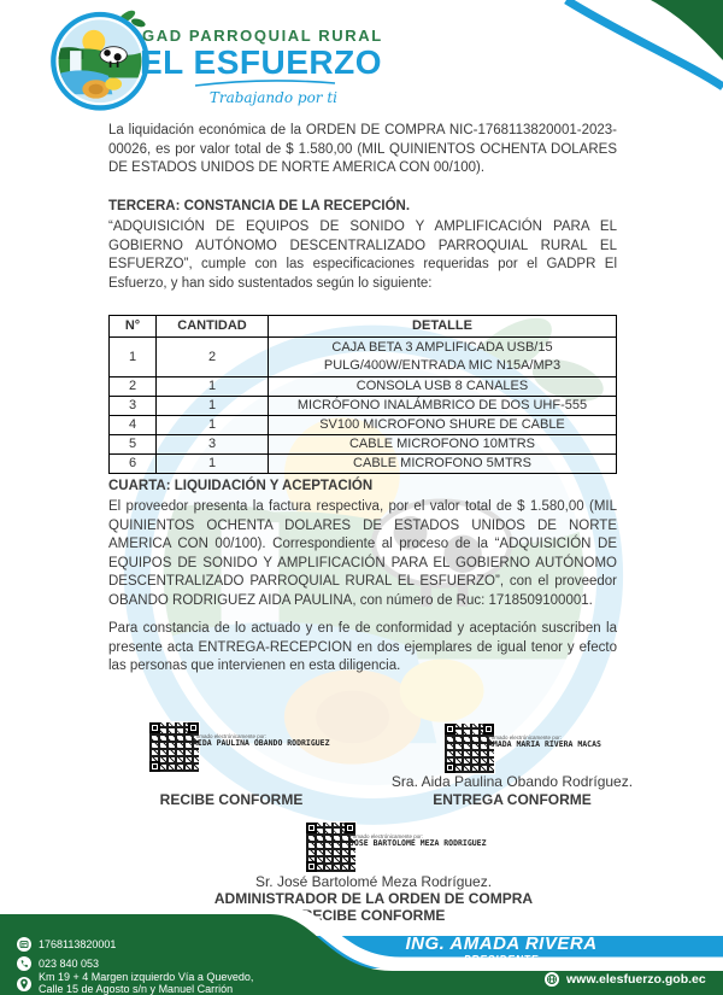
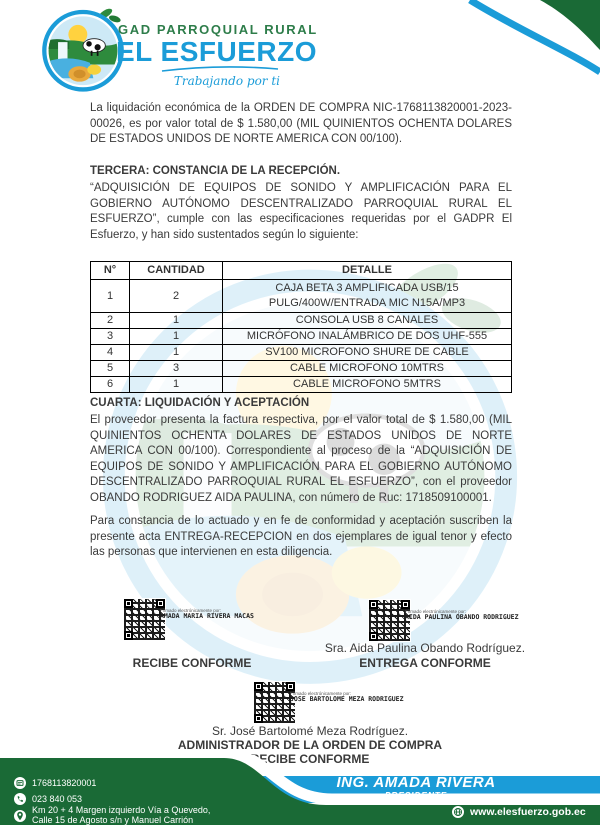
  GAD PARROQUIAL RURAL
  EL ESFUERZO
  Trabajando por ti
  La liquidación económica de la ORDEN DE COMPRA NIC-1768113820001-2023-00026, es por valor total de $ 1.580,00 (MIL QUINIENTOS OCHENTA DOLARES DE ESTADOS UNIDOS DE NORTE AMERICA CON 00/100).
  TERCERA: CONSTANCIA DE LA RECEPCIÓN.
  “ADQUISICIÓN DE EQUIPOS DE SONIDO Y AMPLIFICACIÓN PARA EL GOBIERNO AUTÓNOMO DESCENTRALIZADO PARROQUIAL RURAL EL ESFUERZO”, cumple con las especificaciones requeridas por el GADPR El Esfuerzo, y han sido sustentados según lo siguiente:
  N°	CANTIDAD	DETALLE
  1	2	CAJA BETA 3 AMPLIFICADA USB/15 PULG/400W/ENTRADA MIC N15A/MP3
  2	1	CONSOLA USB 8 CANALES
  3	1	MICRÓFONO INALÁMBRICO DE DOS UHF-555
  4	1	SV100 MICROFONO SHURE DE CABLE
  5	3	CABLE MICROFONO 10MTRS
  6	1	CABLE MICROFONO 5MTRS
  CUARTA: LIQUIDACIÓN Y ACEPTACIÓN
  El proveedor presenta la factura respectiva, por el valor total de $ 1.580,00 (MIL QUINIENTOS OCHENTA DOLARES DE ESTADOS UNIDOS DE NORTE AMERICA CON 00/100). Correspondiente al proceso de la “ADQUISICIÓN DE EQUIPOS DE SONIDO Y AMPLIFICACIÓN PARA EL GOBIERNO AUTÓNOMO DESCENTRALIZADO PARROQUIAL RURAL EL ESFUERZO”, con el proveedor OBANDO RODRIGUEZ AIDA PAULINA, con número de Ruc: 1718509100001.
  Para constancia de lo actuado y en fe de conformidad y aceptación suscriben la presente acta ENTREGA-RECEPCION en dos ejemplares de igual tenor y efecto las personas que intervienen en esta diligencia.
- AIDA PAULINA OBANDO RODRIGUEZ
+ AMADA MARIA RIVERA MACAS
  RECIBE CONFORME
- AMADA MARIA RIVERA MACAS
+ AIDA PAULINA OBANDO RODRIGUEZ
  Sra. Aida Paulina Obando Rodríguez.
  ENTREGA CONFORME
  JOSE BARTOLOME MEZA RODRIGUEZ
  Sr. José Bartolomé Meza Rodríguez.
  ADMINISTRADOR DE LA ORDEN DE COMPRA
  ECIBE CONFORME
  1768113820001
  023 840 053
- Km 19 + 4 Margen izquierdo Vía a Quevedo,
+ Km 20 + 4 Margen izquierdo Vía a Quevedo,
  Calle 15 de Agosto s/n y Manuel Carrión
  ING. AMADA RIVERA
  PRESIDENTE
  www.elesfuerzo.gob.ec
